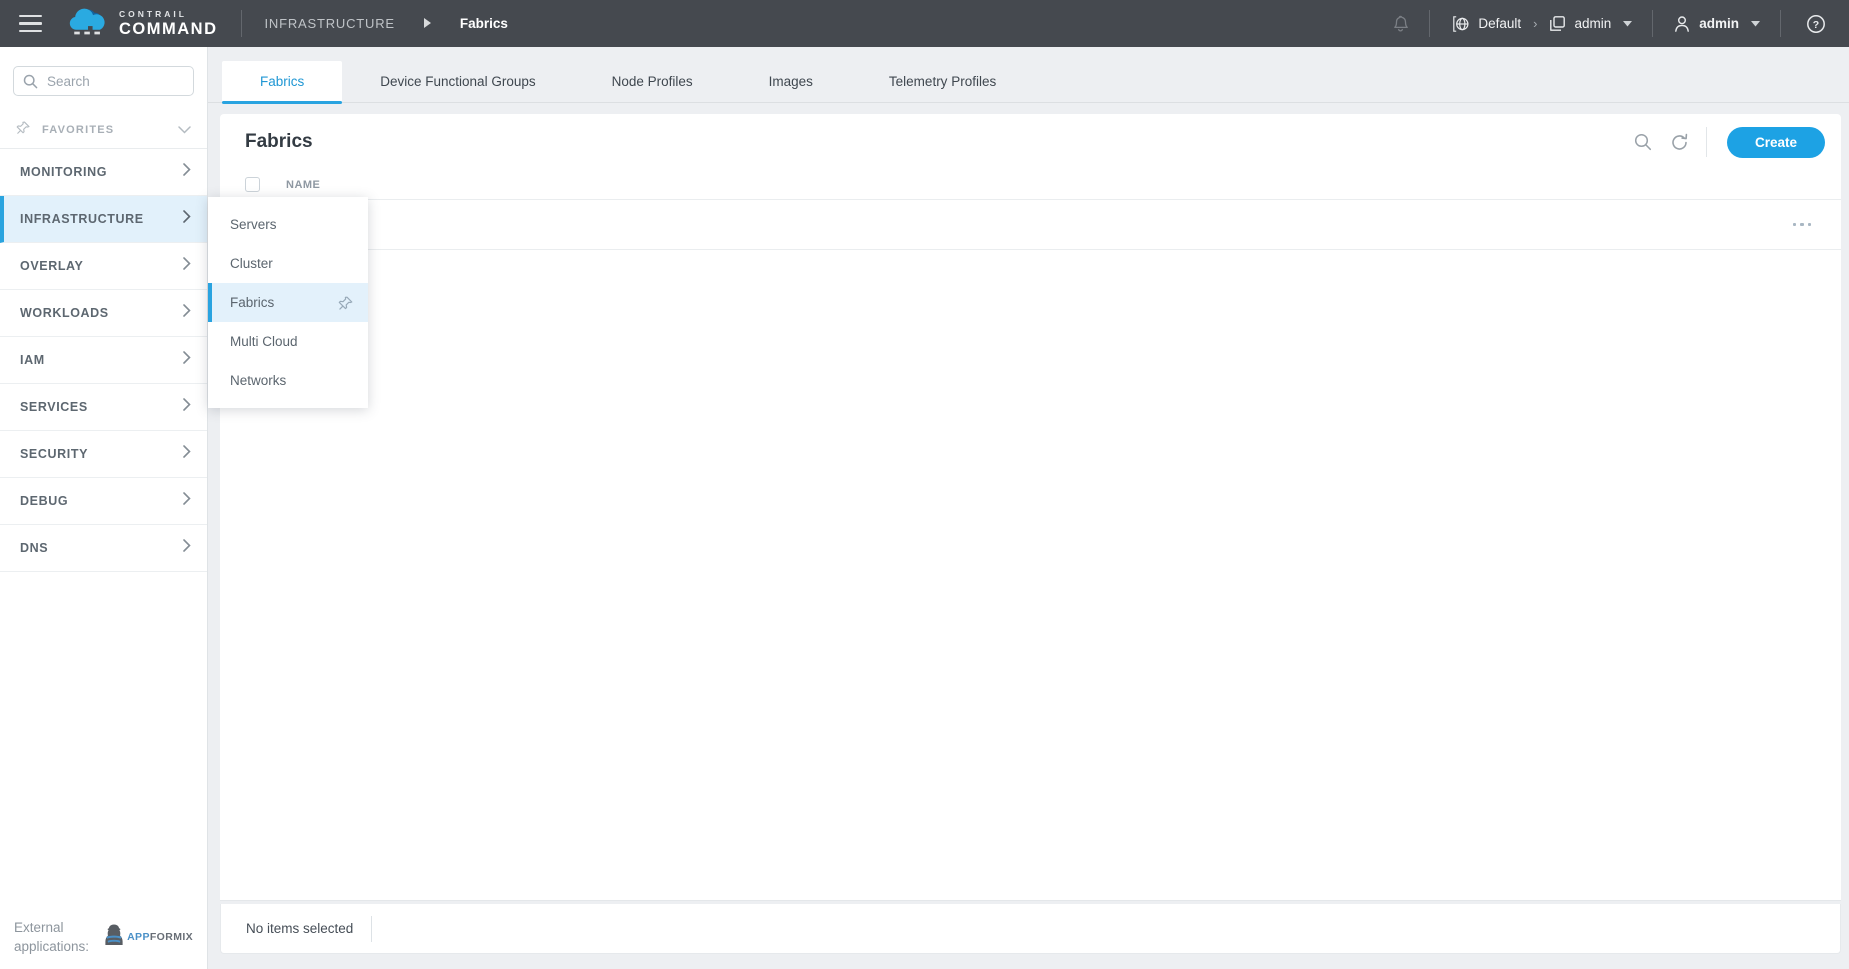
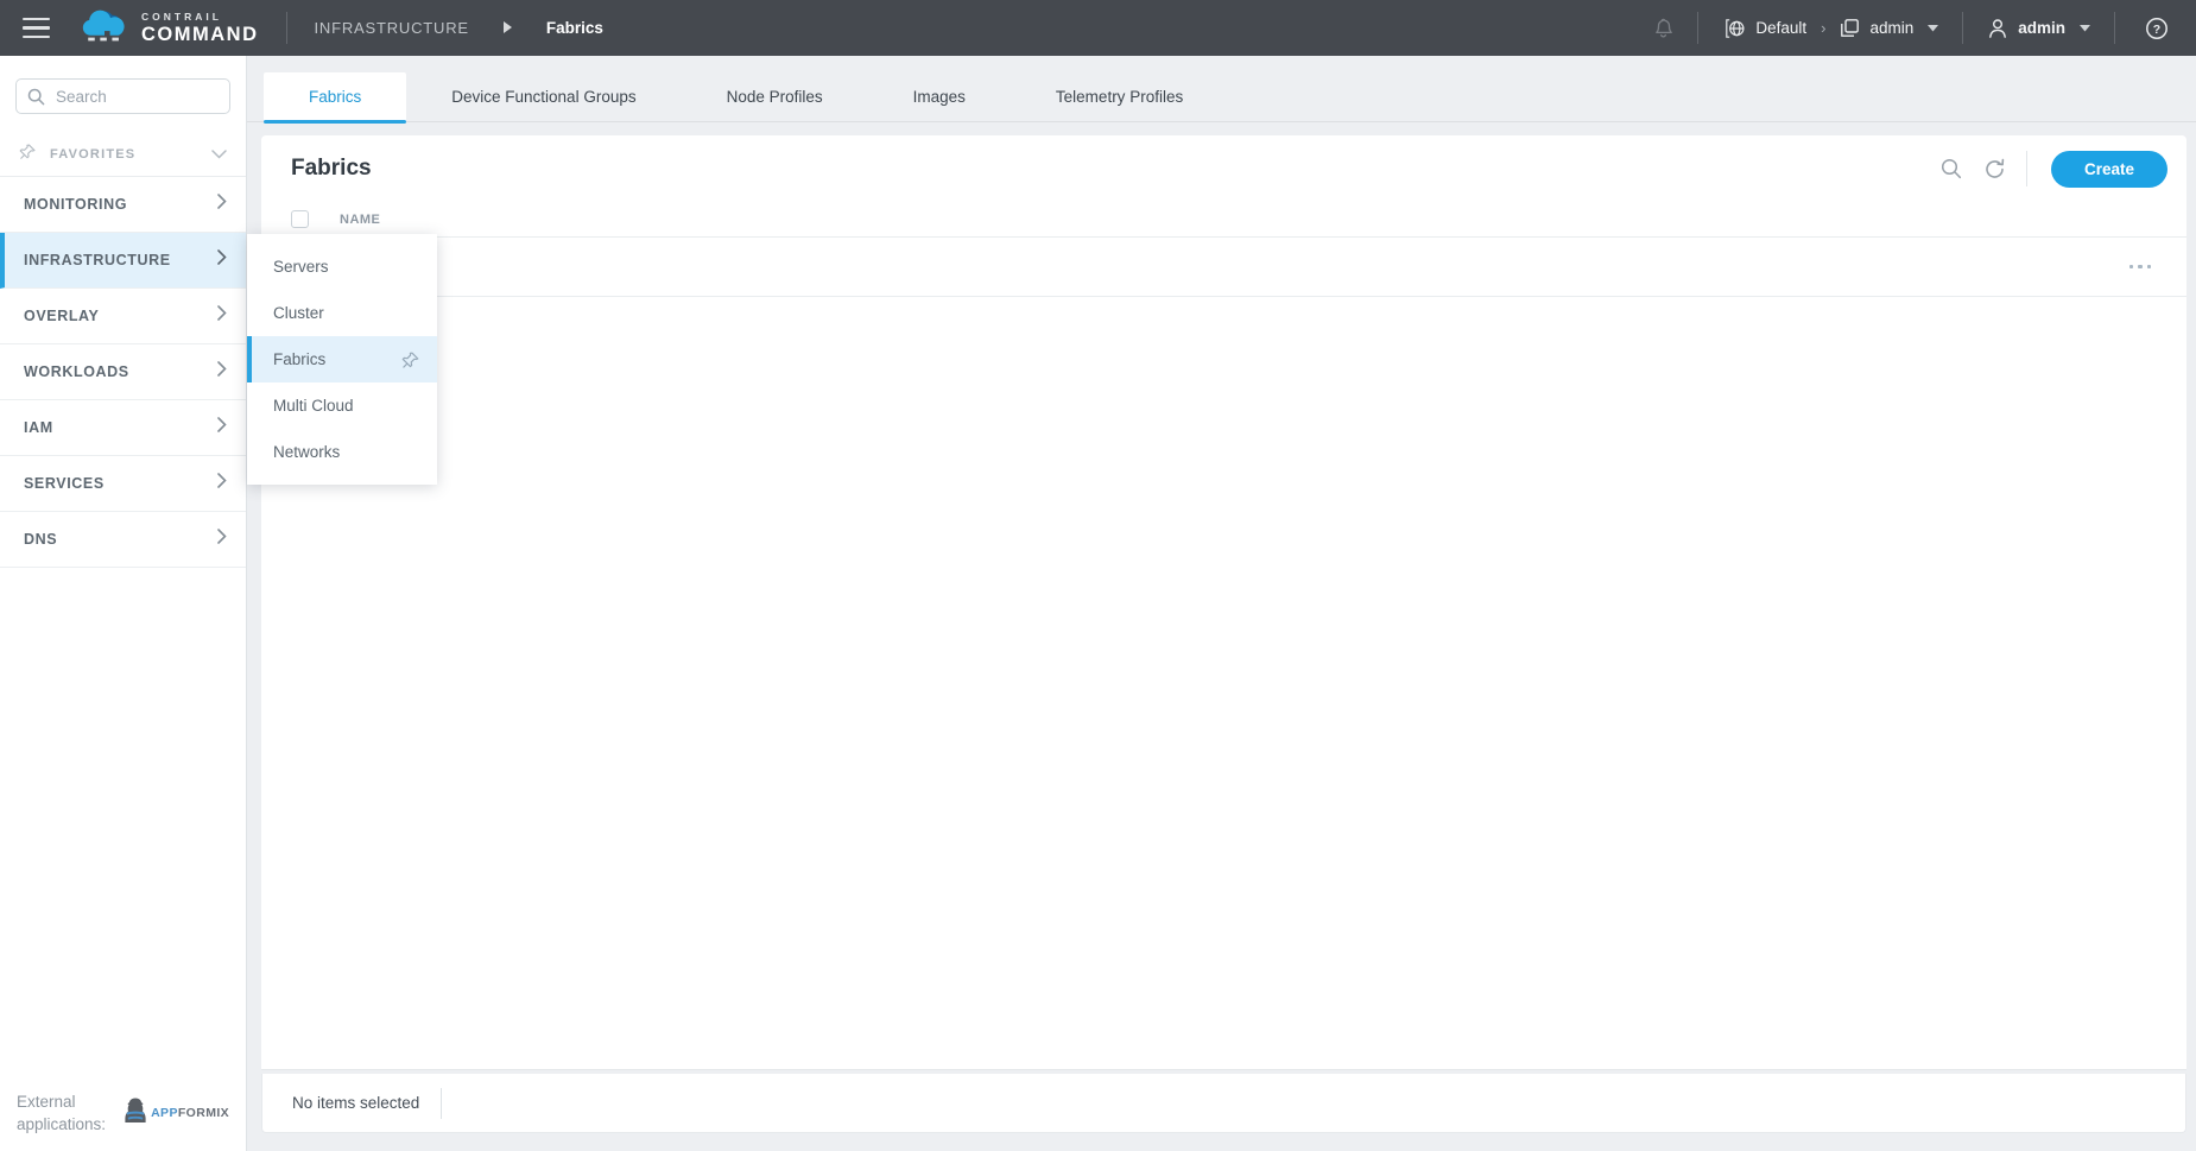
  CONTRAIL
  COMMAND
  INFRASTRUCTURE
  Fabrics
  Default
  ›
  admin
  admin
  ?
  Search
  FAVORITES
  MONITORING
  INFRASTRUCTURE
  OVERLAY
  WORKLOADS
  IAM
  SERVICES
- SECURITY
- DEBUG
  DNS
  External
  applications:
  APP
  FORMIX
  Fabrics
  Device Functional Groups
  Node Profiles
  Images
  Telemetry Profiles
  Fabrics
  Create
  NAME
  No items selected
  Servers
  Cluster
  Fabrics
  Multi Cloud
  Networks
